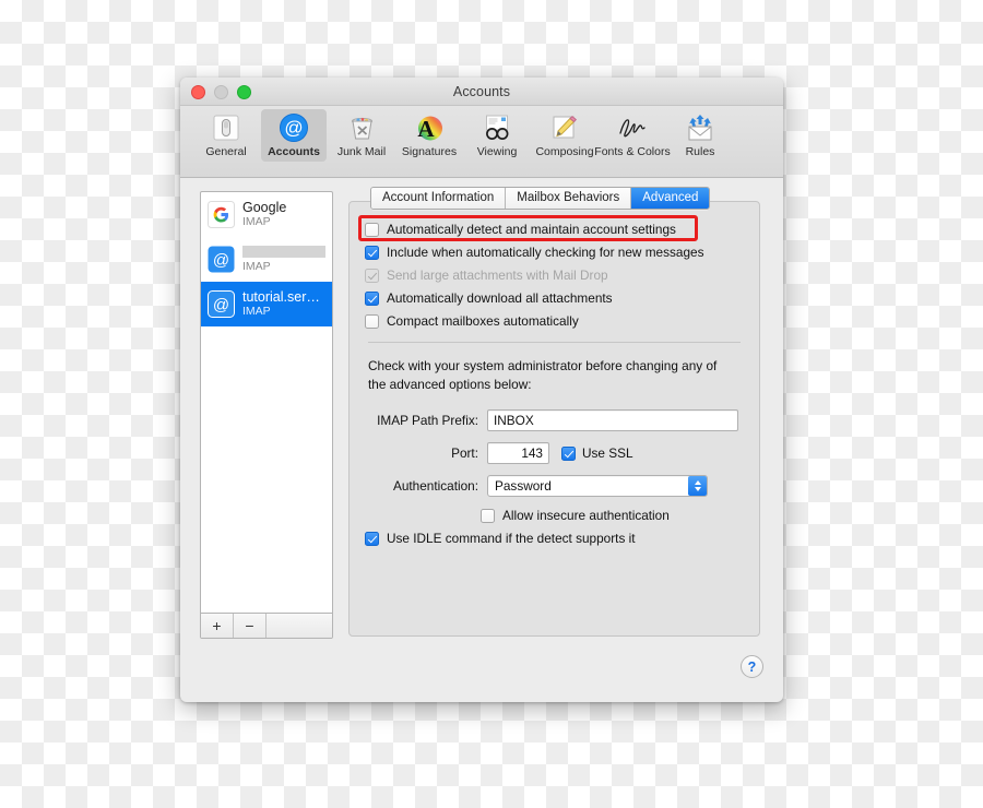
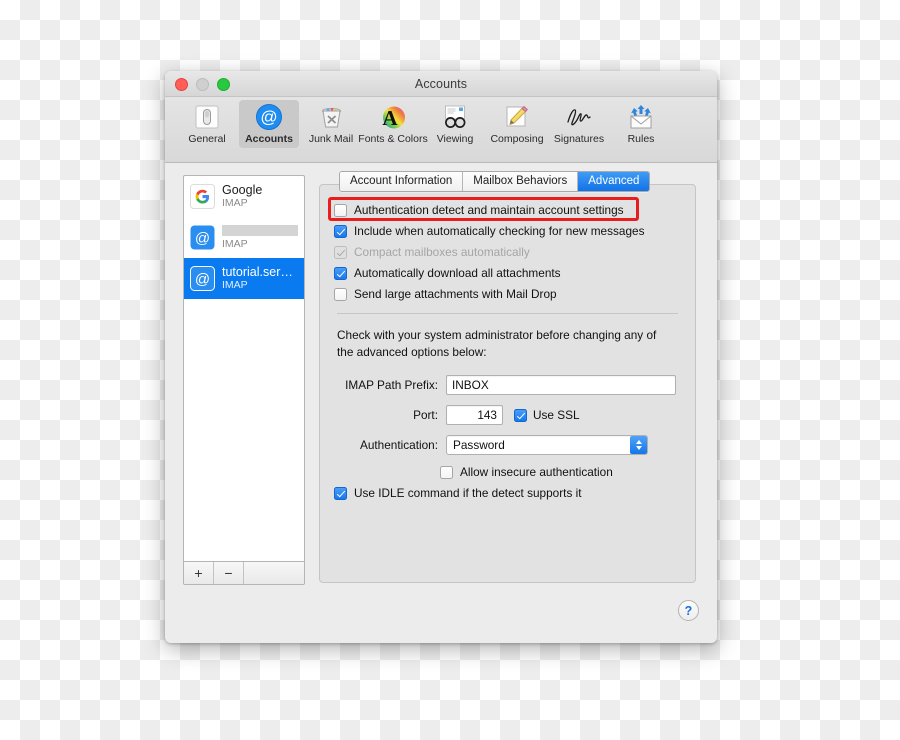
  Accounts
  General
  @
  Accounts
  Junk Mail
  A
- Signatures
+ Fonts & Colors
  Viewing
  Composing
- Fonts & Colors
+ Signatures
  Rules
  Google
  IMAP
  @
  IMAP
  @
  tutorial.ser…
  IMAP
  +
  −
  Account Information
  Mailbox Behaviors
  Advanced
- Automatically detect and maintain account settings
+ Authentication detect and maintain account settings
  Include when automatically checking for new messages
- Send large attachments with Mail Drop
+ Compact mailboxes automatically
  Automatically download all attachments
- Compact mailboxes automatically
+ Send large attachments with Mail Drop
  Check with your system administrator before changing any of the advanced options below:
  IMAP Path Prefix:
  INBOX
  Port:
  143
  Use SSL
  Authentication:
  Password
  Allow insecure authentication
  Use IDLE command if the detect supports it
  ?
